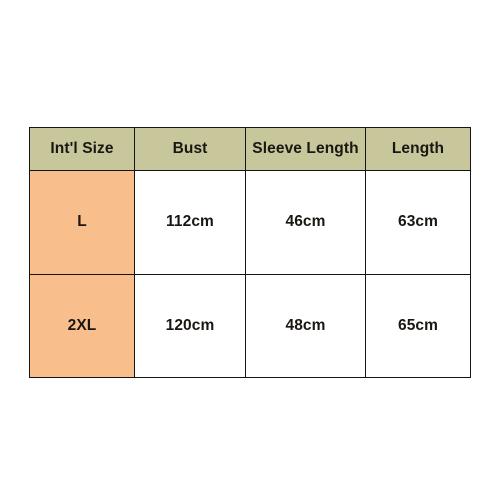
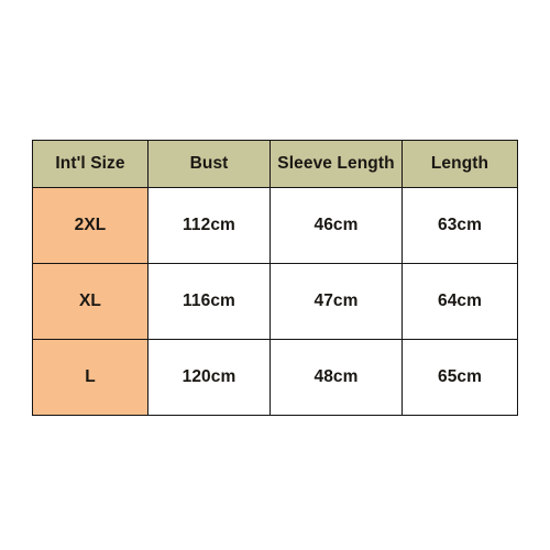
  Int'l Size	Bust	Sleeve Length	Length
- L	112cm	46cm	63cm
+ 2XL	112cm	46cm	63cm
+ XL	116cm	47cm	64cm
- 2XL	120cm	48cm	65cm
+ L	120cm	48cm	65cm
